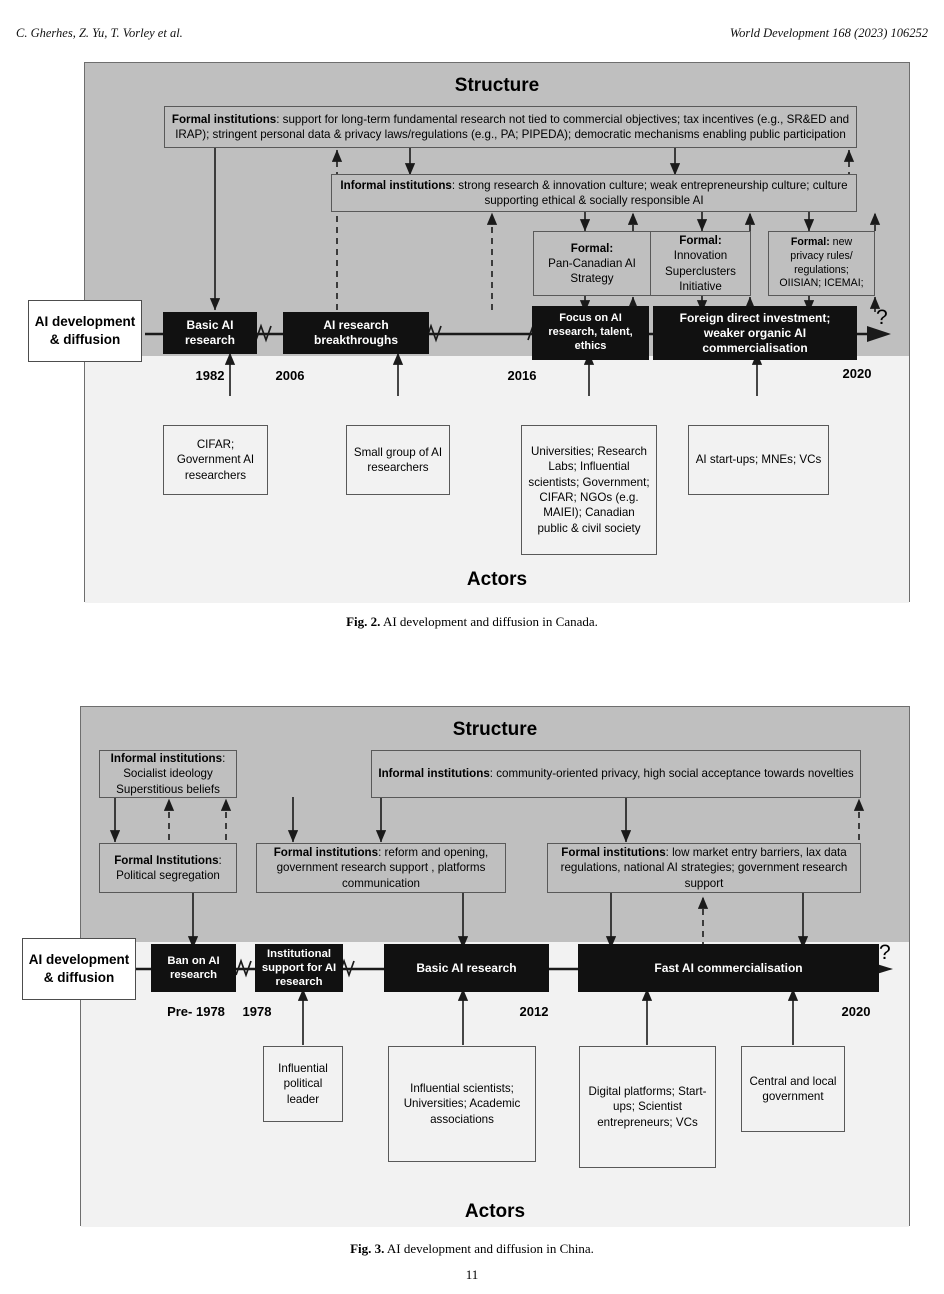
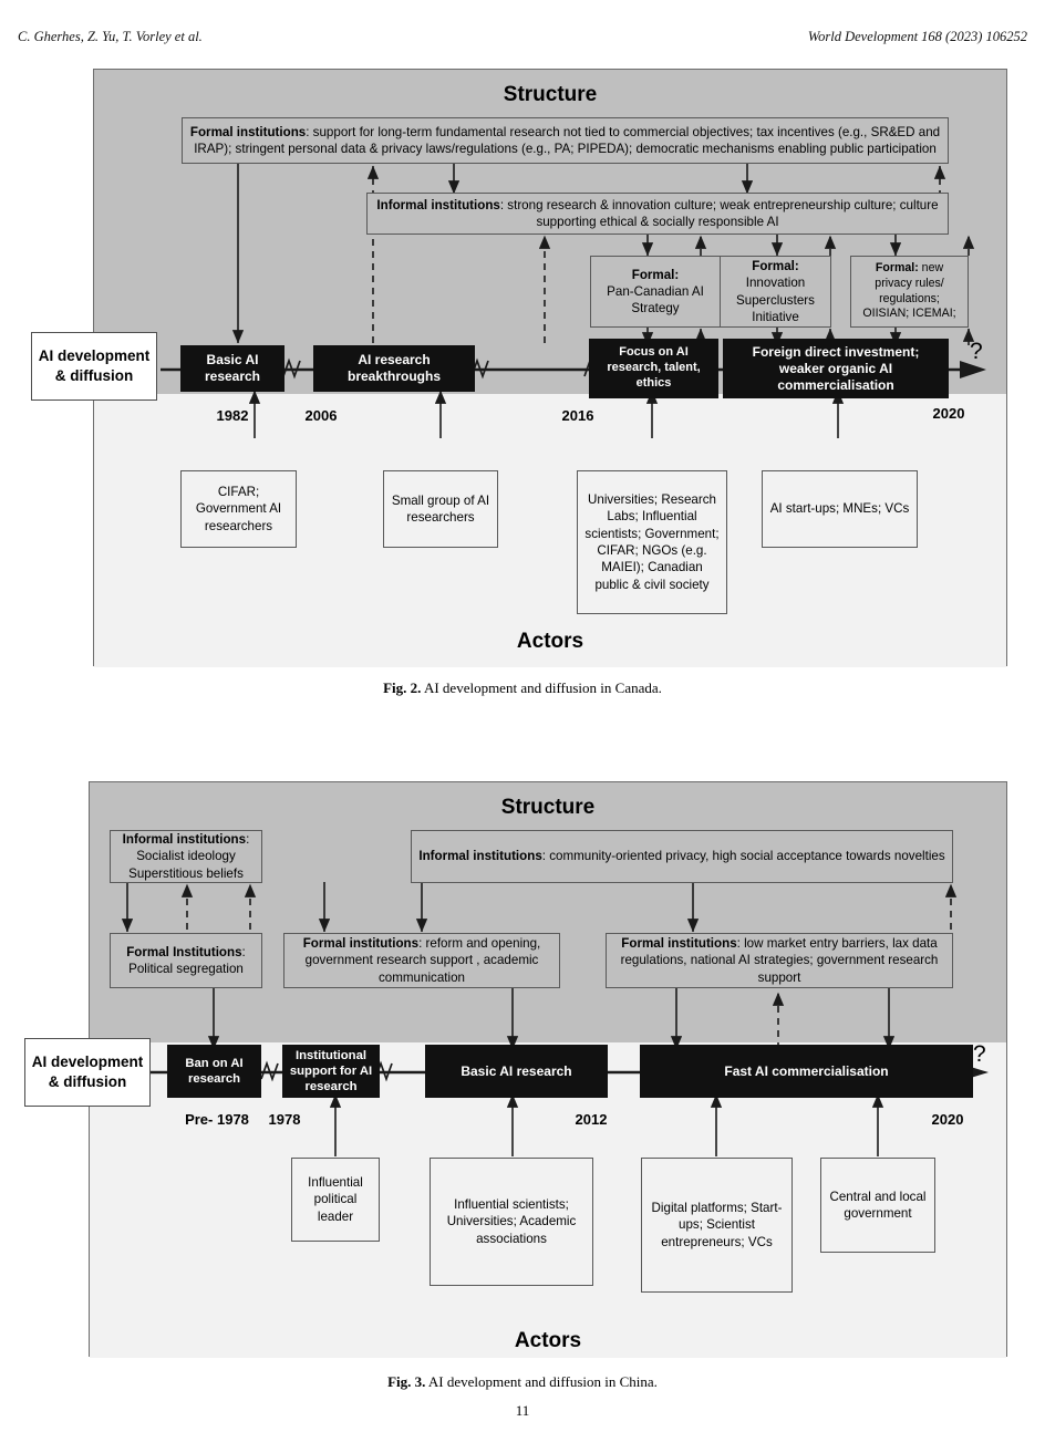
  C. Gherhes, Z. Yu, T. Vorley et al.
  World Development 168 (2023) 106252
  Structure
  Actors
  Formal institutions: support for long-term fundamental research not tied to commercial objectives; tax incentives (e.g., SR&ED and IRAP); stringent personal data & privacy laws/regulations (e.g., PA; PIPEDA); democratic mechanisms enabling public participation
  Informal institutions: strong research & innovation culture; weak entrepreneurship culture; culture supporting ethical & socially responsible AI
  Formal:
  Pan-Canadian AI Strategy
  Formal:
  Innovation Superclusters Initiative
  Formal: new privacy rules/ regulations; OIISIAN; ICEMAI;
  Basic AI research
  AI research breakthroughs
  Focus on AI research, talent, ethics
  Foreign direct investment; weaker organic AI commercialisation
  ?
  1982
  2006
  2016
  2020
  CIFAR; Government AI researchers
  Small group of AI researchers
  Universities; Research Labs; Influential scientists; Government; CIFAR; NGOs (e.g. MAIEI); Canadian public & civil society
  AI start-ups; MNEs; VCs
  AI development & diffusion
  Fig. 2. AI development and diffusion in Canada.
  Structure
  Actors
  Informal institutions: Socialist ideology Superstitious beliefs
  Informal institutions: community-oriented privacy, high social acceptance towards novelties
  Formal Institutions: Political segregation
- Formal institutions: reform and opening, government research support , platforms communication
+ Formal institutions: reform and opening, government research support , academic communication
  Formal institutions: low market entry barriers, lax data regulations, national AI strategies; government research support
  Ban on AI research
  Institutional support for AI research
  Basic AI research
  Fast AI commercialisation
  ?
  Pre- 1978
  1978
  2012
  2020
  Influential political leader
  Influential scientists; Universities; Academic associations
  Digital platforms; Start-ups; Scientist entrepreneurs; VCs
  Central and local government
  AI development & diffusion
  Fig. 3. AI development and diffusion in China.
  11
